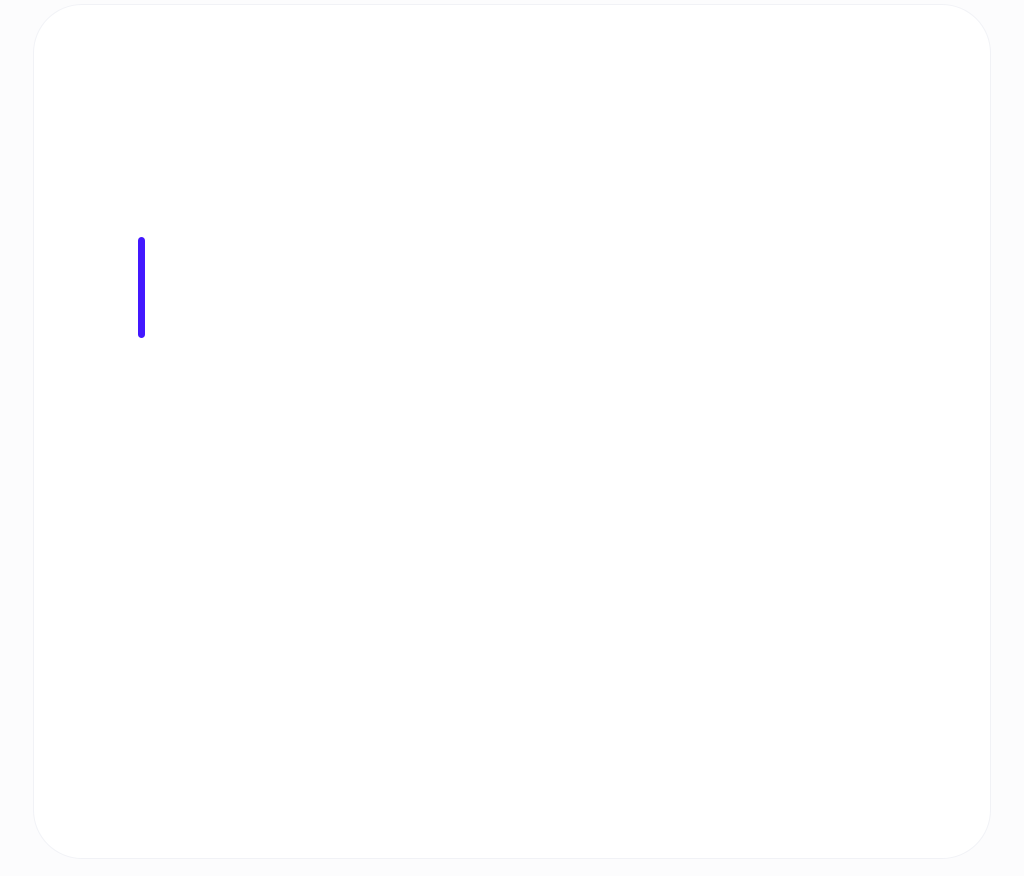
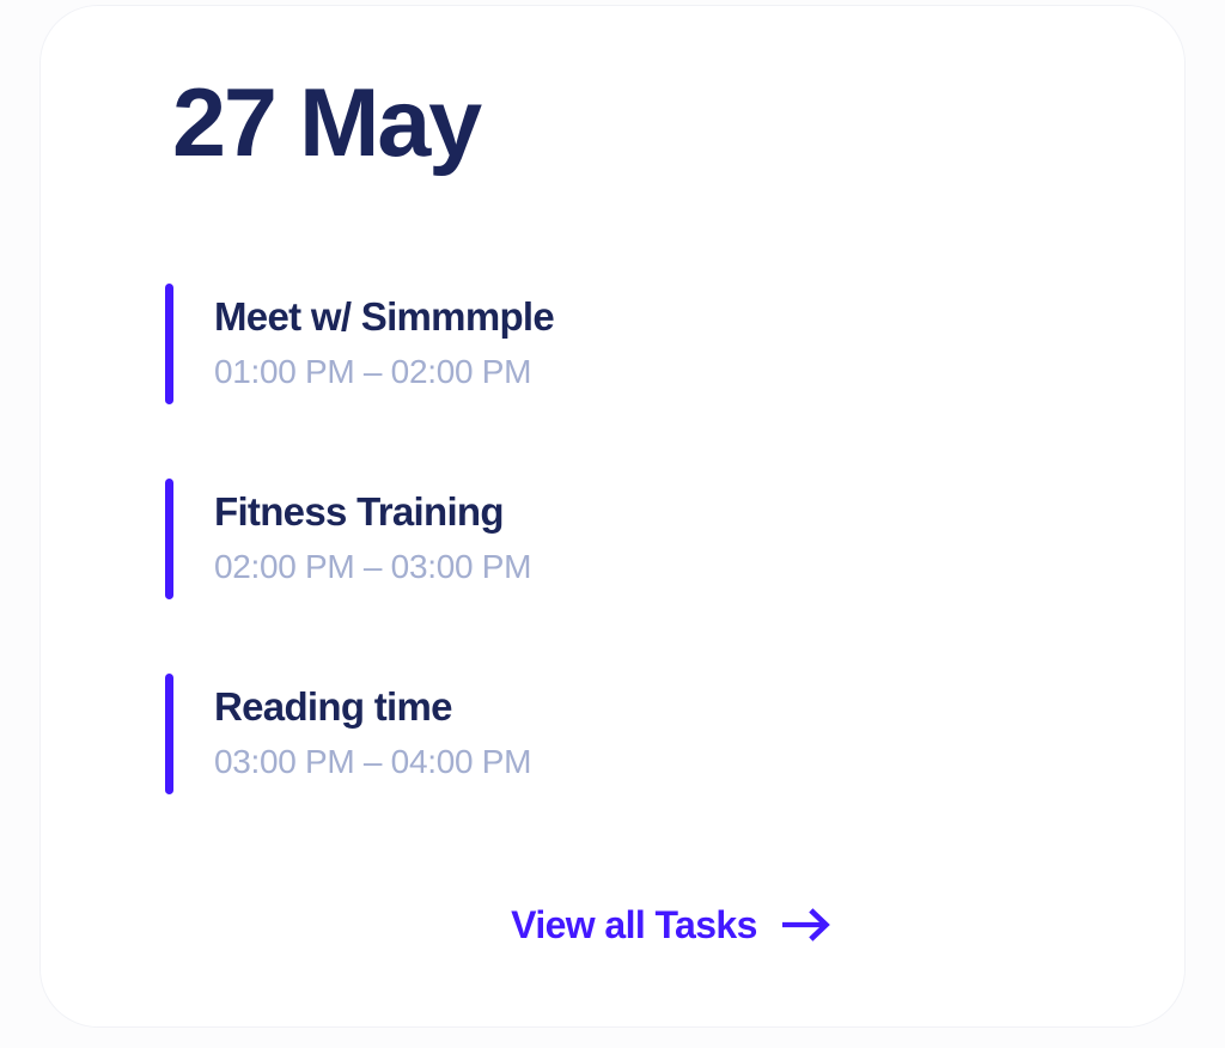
+ 27 May
+ Meet w/ Simmmple
+ 01:00 PM – 02:00 PM
+ Fitness Training
+ 02:00 PM – 03:00 PM
+ Reading time
+ 03:00 PM – 04:00 PM
+ View all Tasks
